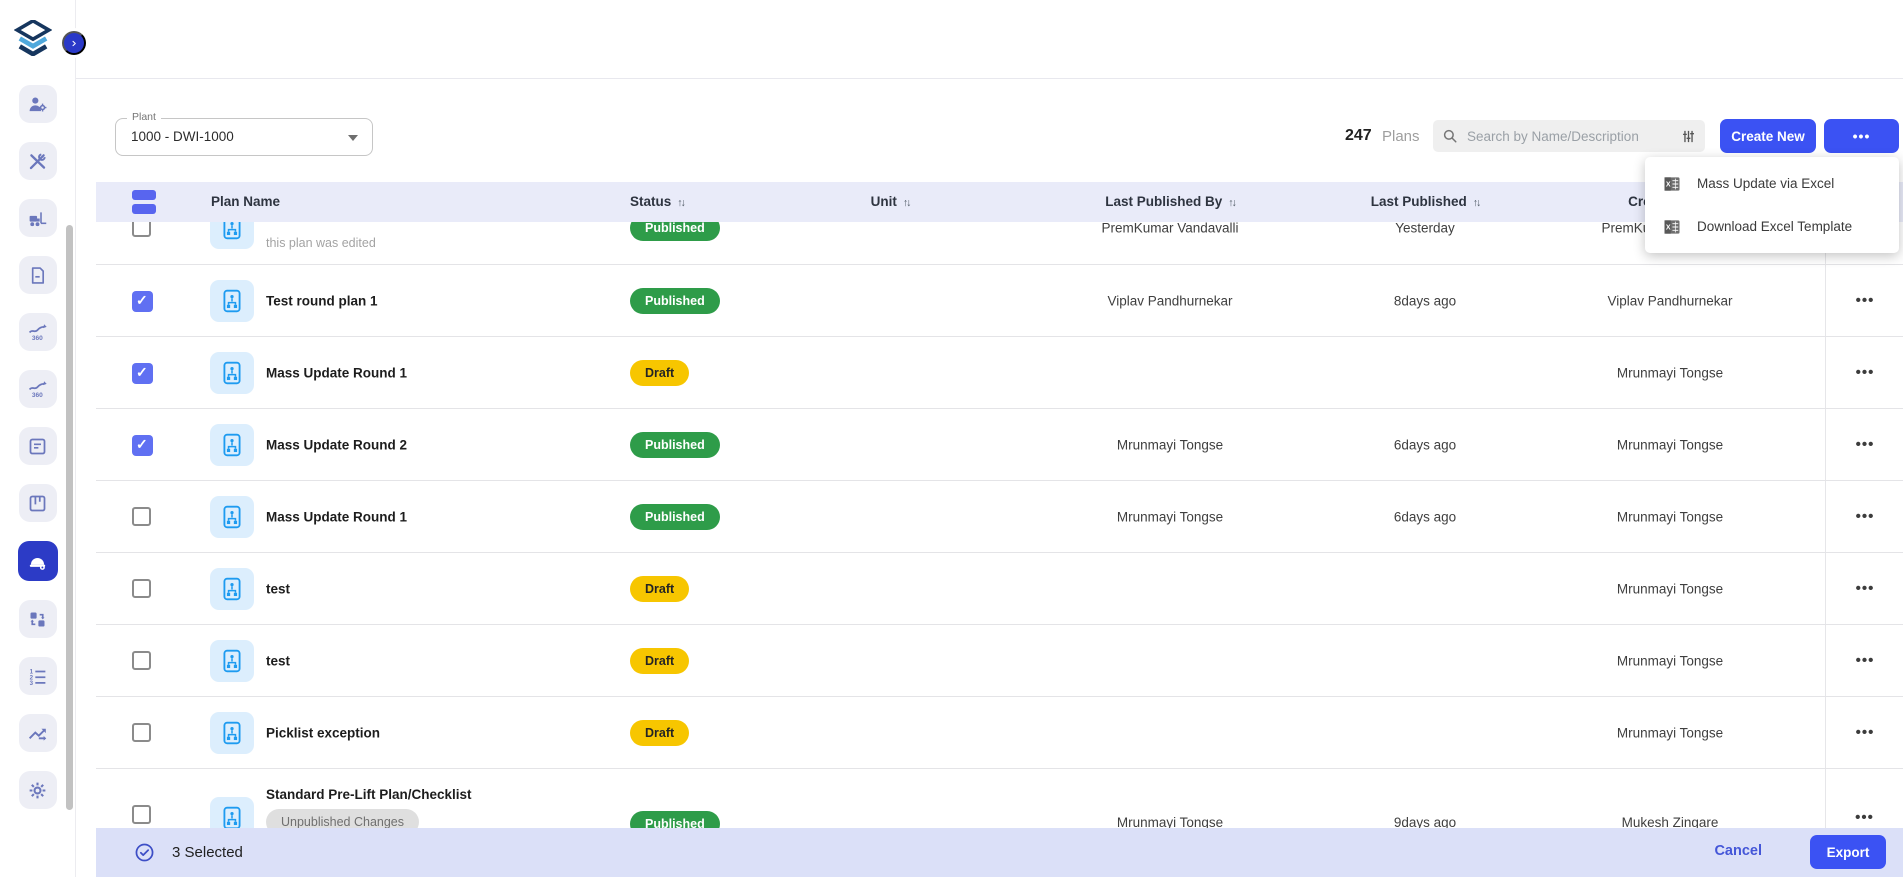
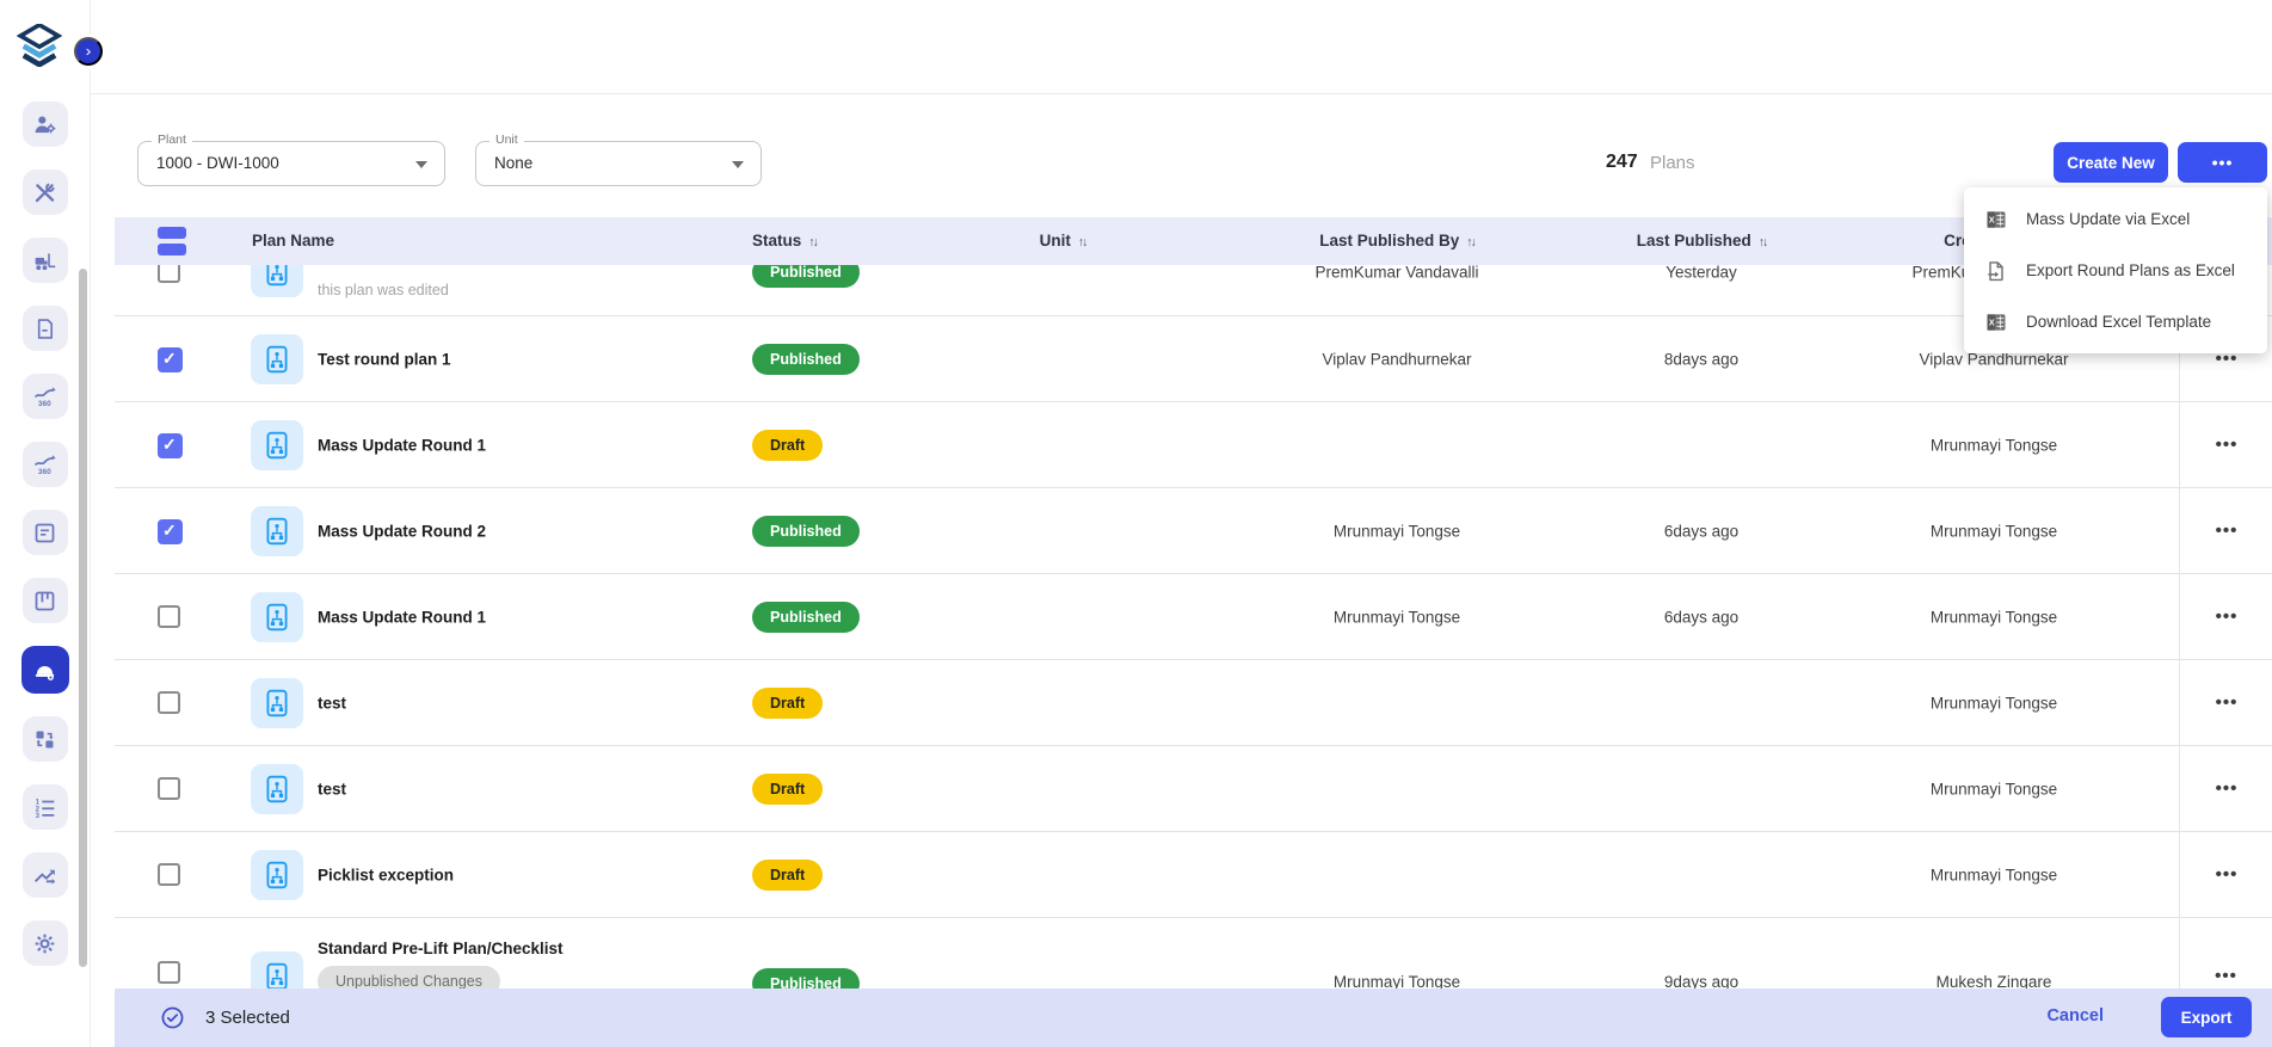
  Plant
  1000 - DWI-1000
+ Unit
+ None
  247
  Plans
- Search by Name/Description
  Create New
  •••
  Plan Name
  Status ↑↓
  Unit ↑↓
  Last Published By ↑↓
  Last Published ↑↓
  this plan was edited
  Published
  PremKumar Vandavalli
  Yesterday
  Test round plan 1
  Published
  Viplav Pandhurnekar
  8days ago
  Viplav Pandhurnekar
  •••
  Mass Update Round 1
  Draft
  Mrunmayi Tongse
  •••
  Mass Update Round 2
  Published
  Mrunmayi Tongse
  6days ago
  Mrunmayi Tongse
  •••
  Mass Update Round 1
  Published
  Mrunmayi Tongse
  6days ago
  Mrunmayi Tongse
  •••
  test
  Draft
  Mrunmayi Tongse
  •••
  test
  Draft
  Mrunmayi Tongse
  •••
  Picklist exception
  Draft
  Mrunmayi Tongse
  •••
  Standard Pre-Lift Plan/Checklist
  Unpublished Changes
  Published
  Mrunmayi Tongse
  9days ago
  Mukesh Zingare
  •••
  X
  Mass Update via Excel
+ Export Round Plans as Excel
  X
  Download Excel Template
  3 Selected
  Cancel
  Export
